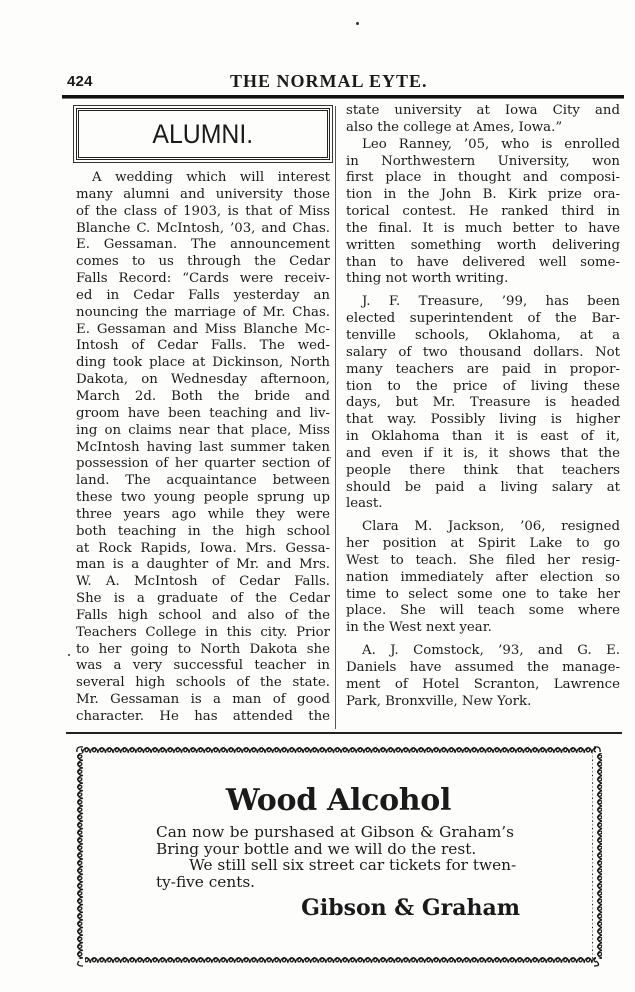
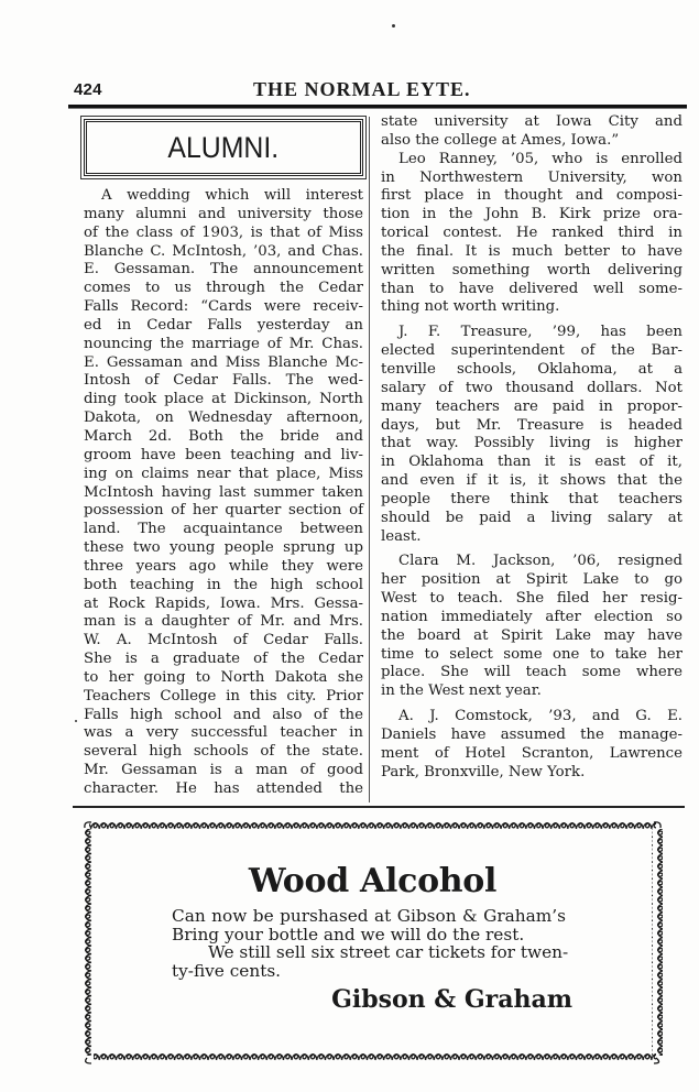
  424
  THE NORMAL EYTE.
  ALUMNI.
  A wedding which will interest
  many alumni and university those
  of the class of 1903, is that of Miss
  Blanche C. McIntosh, ’03, and Chas.
  E. Gessaman. The announcement
  comes to us through the Cedar
  Falls Record: “Cards were receiv-
  ed in Cedar Falls yesterday an
  nouncing the marriage of Mr. Chas.
  E. Gessaman and Miss Blanche Mc-
  Intosh of Cedar Falls. The wed-
  ding took place at Dickinson, North
  Dakota, on Wednesday afternoon,
  March 2d. Both the bride and
  groom have been teaching and liv-
  ing on claims near that place, Miss
  McIntosh having last summer taken
  possession of her quarter section of
  land. The acquaintance between
  these two young people sprung up
  three years ago while they were
  both teaching in the high school
  at Rock Rapids, Iowa. Mrs. Gessa-
  man is a daughter of Mr. and Mrs.
  W. A. McIntosh of Cedar Falls.
  She is a graduate of the Cedar
- Falls high school and also of the
+ to her going to North Dakota she
  Teachers College in this city. Prior
- to her going to North Dakota she
+ Falls high school and also of the
  was a very successful teacher in
  several high schools of the state.
  Mr. Gessaman is a man of good
  character. He has attended the
  state university at Iowa City and
  also the college at Ames, Iowa.”
  Leo Ranney, ’05, who is enrolled
  in Northwestern University, won
  first place in thought and composi-
  tion in the John B. Kirk prize ora-
  torical contest. He ranked third in
  the final. It is much better to have
  written something worth delivering
  than to have delivered well some-
  thing not worth writing.
  J. F. Treasure, ’99, has been
  elected superintendent of the Bar-
  tenville schools, Oklahoma, at a
  salary of two thousand dollars. Not
  many teachers are paid in propor-
- tion to the price of living these
  days, but Mr. Treasure is headed
  that way. Possibly living is higher
  in Oklahoma than it is east of it,
  and even if it is, it shows that the
  people there think that teachers
  should be paid a living salary at
  least.
  Clara M. Jackson, ’06, resigned
  her position at Spirit Lake to go
  West to teach. She filed her resig-
  nation immediately after election so
+ the board at Spirit Lake may have
  time to select some one to take her
  place. She will teach some where
  in the West next year.
  A. J. Comstock, ’93, and G. E.
  Daniels have assumed the manage-
  ment of Hotel Scranton, Lawrence
  Park, Bronxville, New York.
  Wood Alcohol
  Can now be purshased at Gibson & Graham’s
  Bring your bottle and we will do the rest.
  We still sell six street car tickets for twen-
  ty-five cents.
  Gibson & Graham
